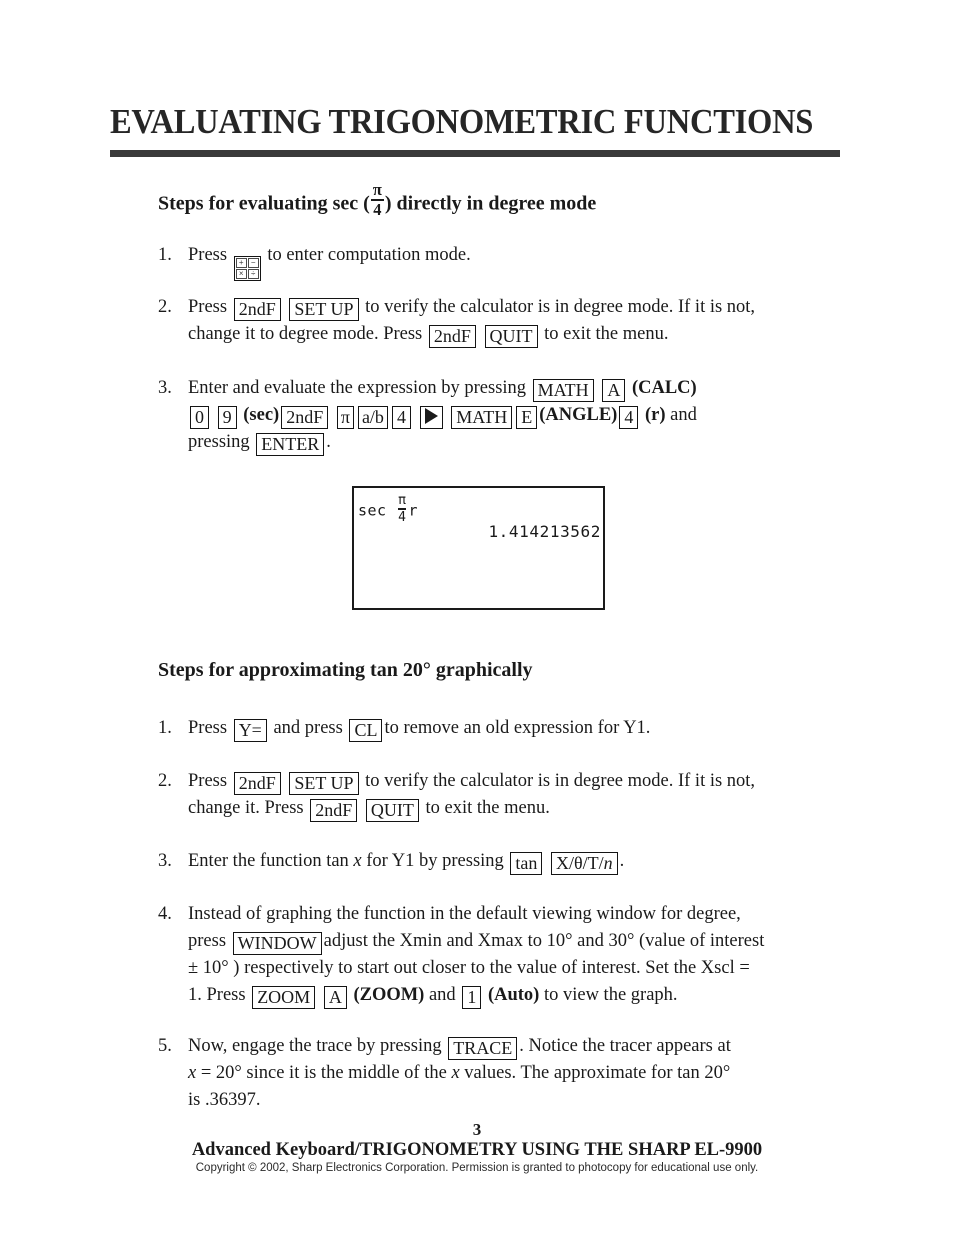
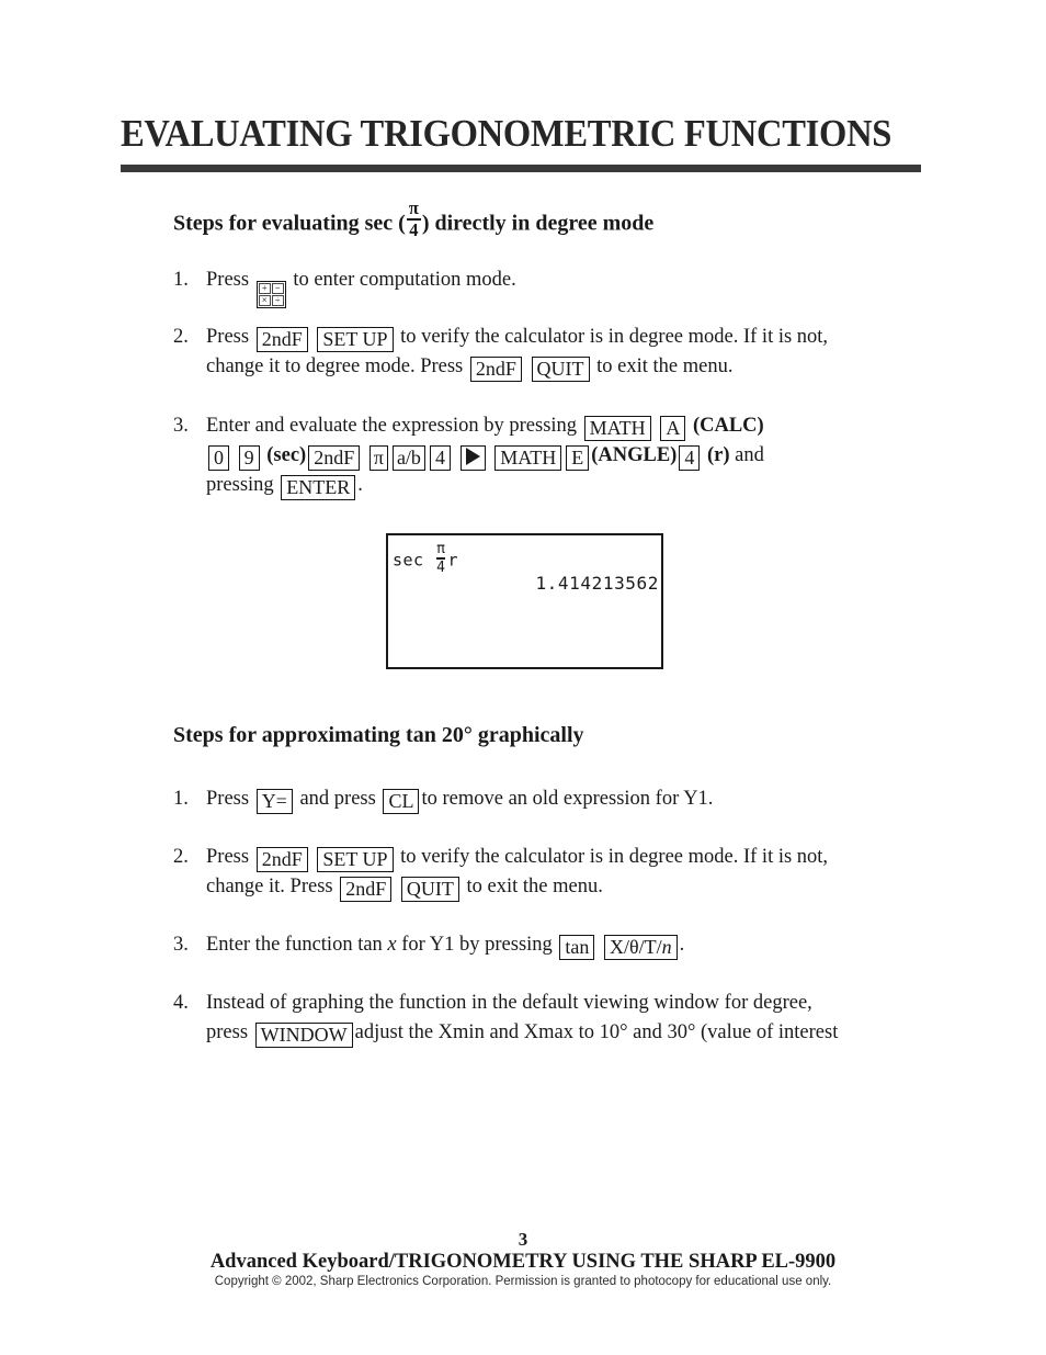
  EVALUATING TRIGONOMETRIC FUNCTIONS
  Steps for evaluating sec (
  π
  4
  ) directly in degree mode
  1.
  Press
  +
  −
  ×
  ÷
  to enter computation mode.
  2.
  Press 2ndF SET UP to verify the calculator is in degree mode. If it is not,
  change it to degree mode. Press 2ndF QUIT to exit the menu.
  3.
  Enter and evaluate the expression by pressing MATH A (CALC)
  0 9 (sec) 2ndF π a/b 4 MATH E (ANGLE) 4 (r) and
  pressing ENTER .
  sec
  π
  4
  r
  1.414213562
  Steps for approximating tan 20° graphically
  1.
  Press Y= and press CL to remove an old expression for Y1.
  2.
  Press 2ndF SET UP to verify the calculator is in degree mode. If it is not,
  change it. Press 2ndF QUIT to exit the menu.
  3.
  Enter the function tan x for Y1 by pressing tan X/θ/T/n .
  4.
  Instead of graphing the function in the default viewing window for degree,
  press WINDOW adjust the Xmin and Xmax to 10° and 30° (value of interest
- ± 10° ) respectively to start out closer to the value of interest. Set the Xscl =
- 1. Press ZOOM A (ZOOM) and 1 (Auto) to view the graph.
- 5.
- Now, engage the trace by pressing TRACE . Notice the tracer appears at
- x = 20° since it is the middle of the x values. The approximate for tan 20°
- is .36397.
  3
  Advanced Keyboard/TRIGONOMETRY USING THE SHARP EL-9900
  Copyright © 2002, Sharp Electronics Corporation. Permission is granted to photocopy for educational use only.
